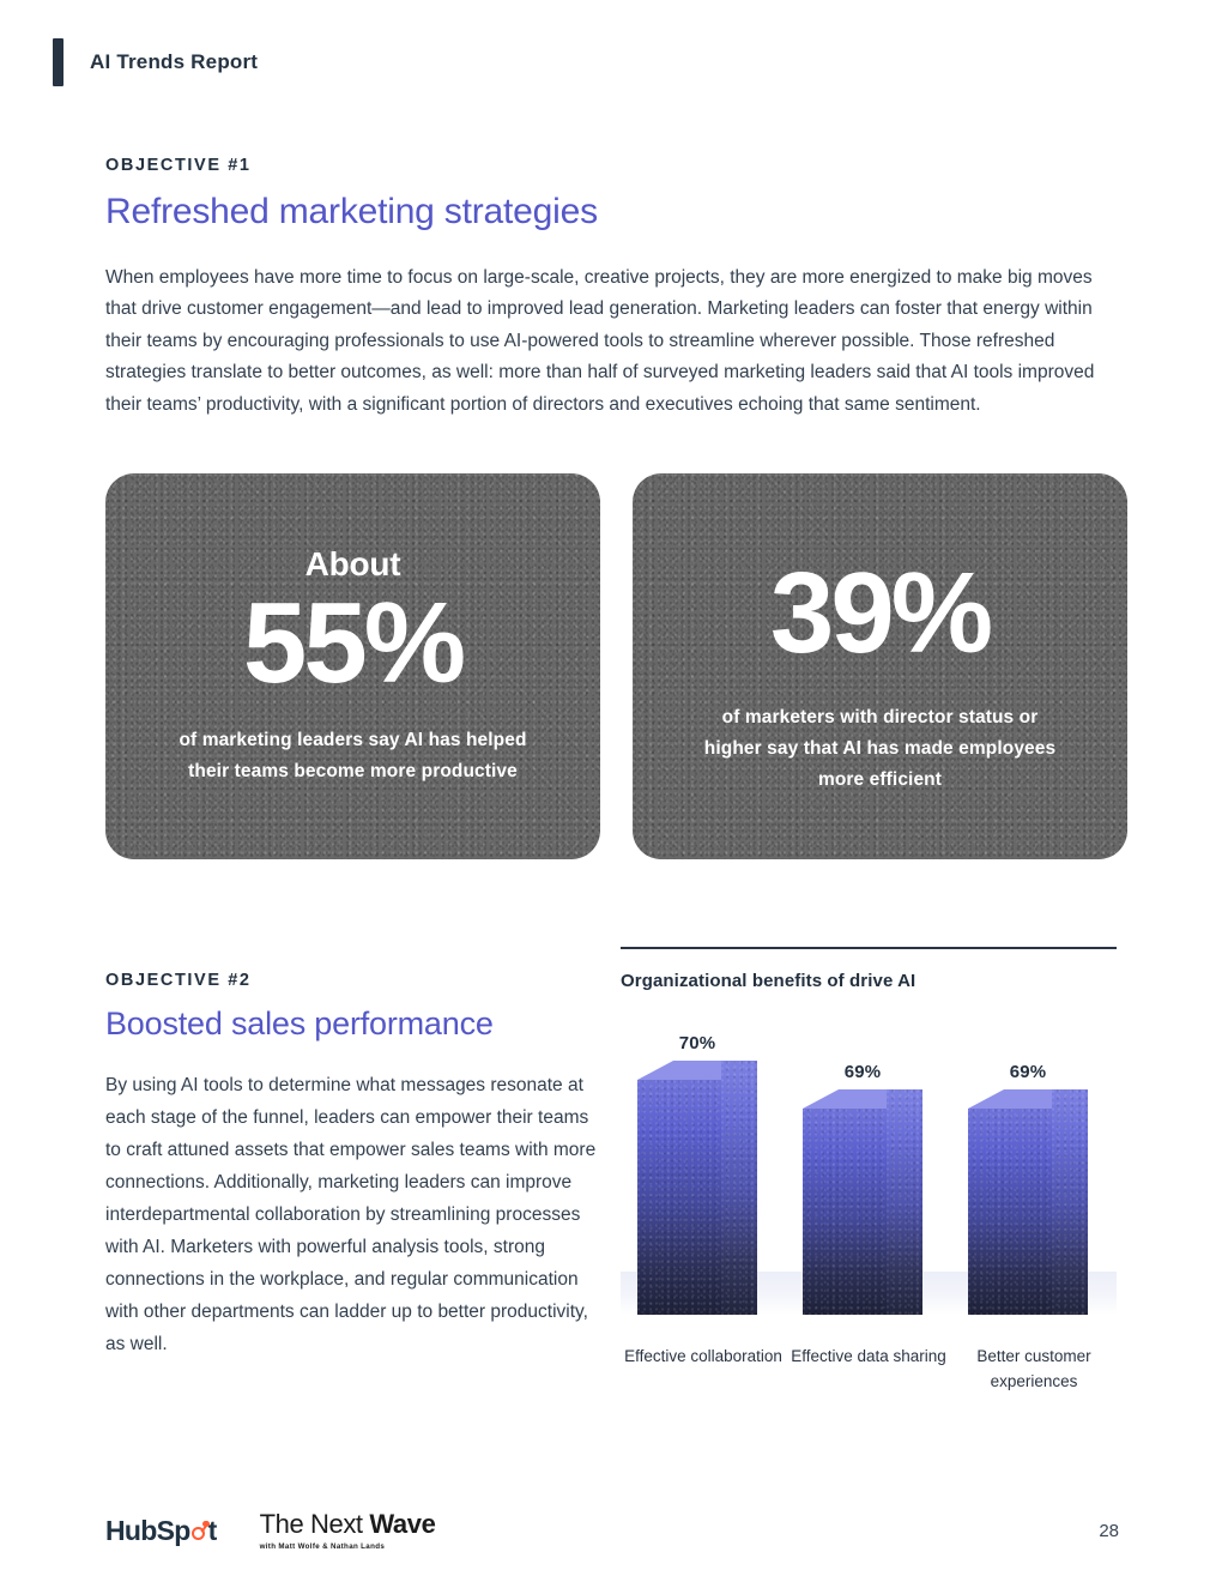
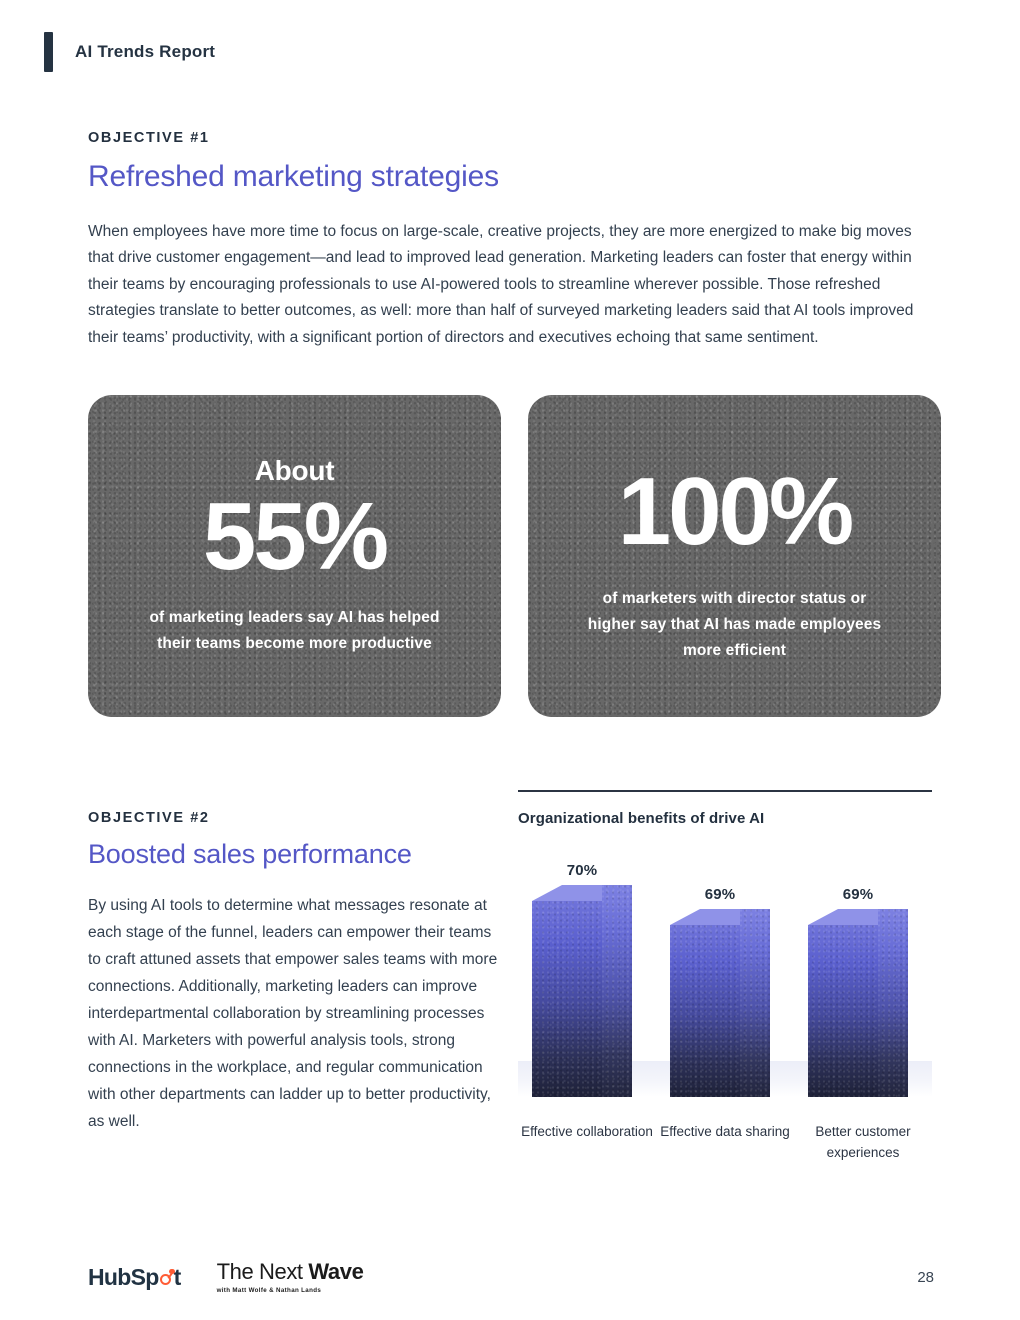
  AI Trends Report
  OBJECTIVE #1
  Refreshed marketing strategies
  When employees have more time to focus on large-scale, creative projects, they are more energized to make big moves that drive customer engagement—and lead to improved lead generation. Marketing leaders can foster that energy within their teams by encouraging professionals to use AI-powered tools to streamline wherever possible. Those refreshed strategies translate to better outcomes, as well: more than half of surveyed marketing leaders said that AI tools improved their teams’ productivity, with a significant portion of directors and executives echoing that same sentiment.
  About
  55%
  of marketing leaders say AI has helped their teams become more productive
- 39%
+ 100%
  of marketers with director status or higher say that AI has made employees more efficient
  OBJECTIVE #2
  Boosted sales performance
  By using AI tools to determine what messages resonate at each stage of the funnel, leaders can empower their teams to craft attuned assets that empower sales teams with more connections. Additionally, marketing leaders can improve interdepartmental collaboration by streamlining processes with AI. Marketers with powerful analysis tools, strong connections in the workplace, and regular communication with other departments can ladder up to better productivity, as well.
  Organizational benefits of drive AI
  70%
  69%
  69%
  Effective collaboration
  Effective data sharing
  Better customer experiences
  HubSp t
  The Next Wave
  28
